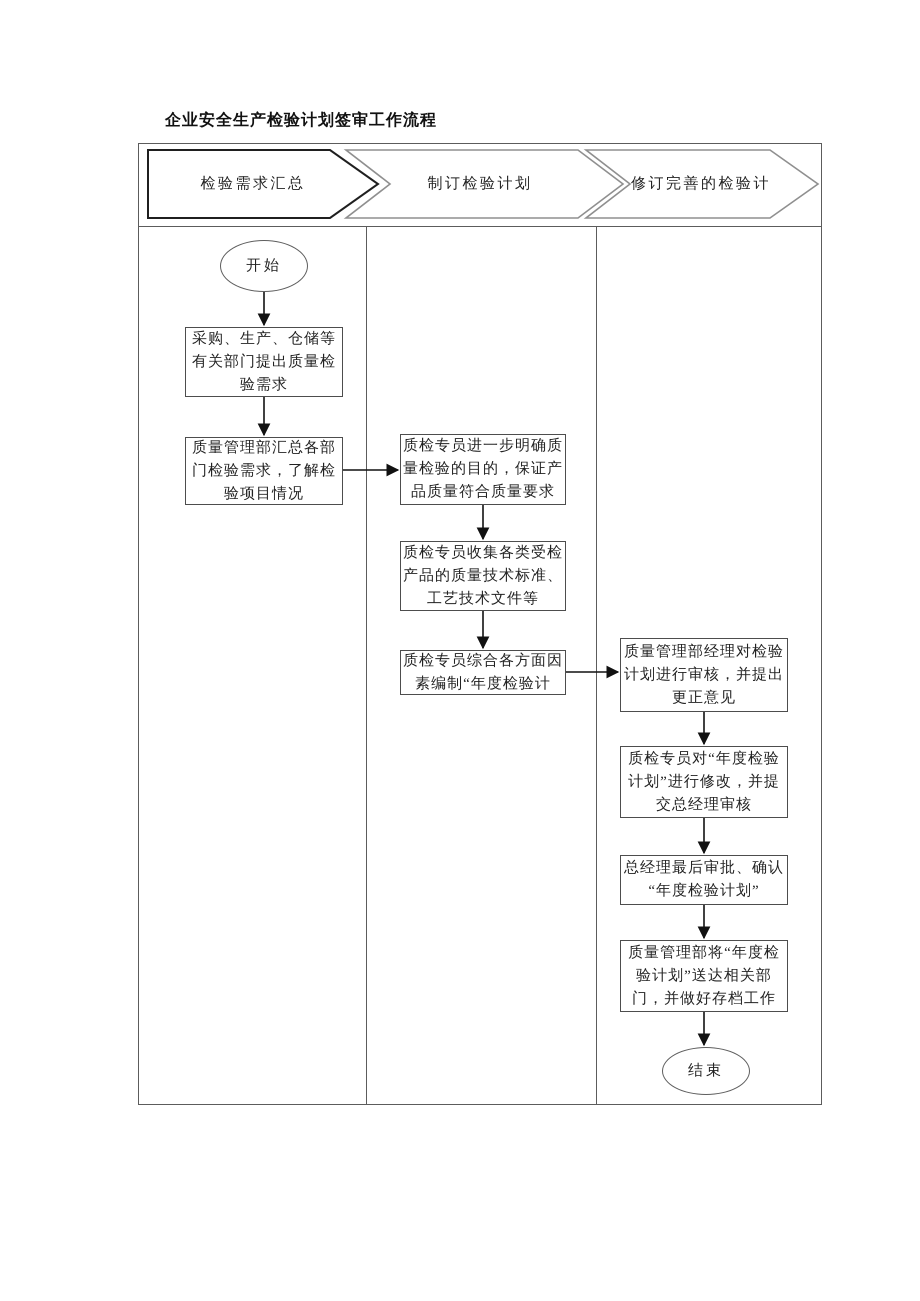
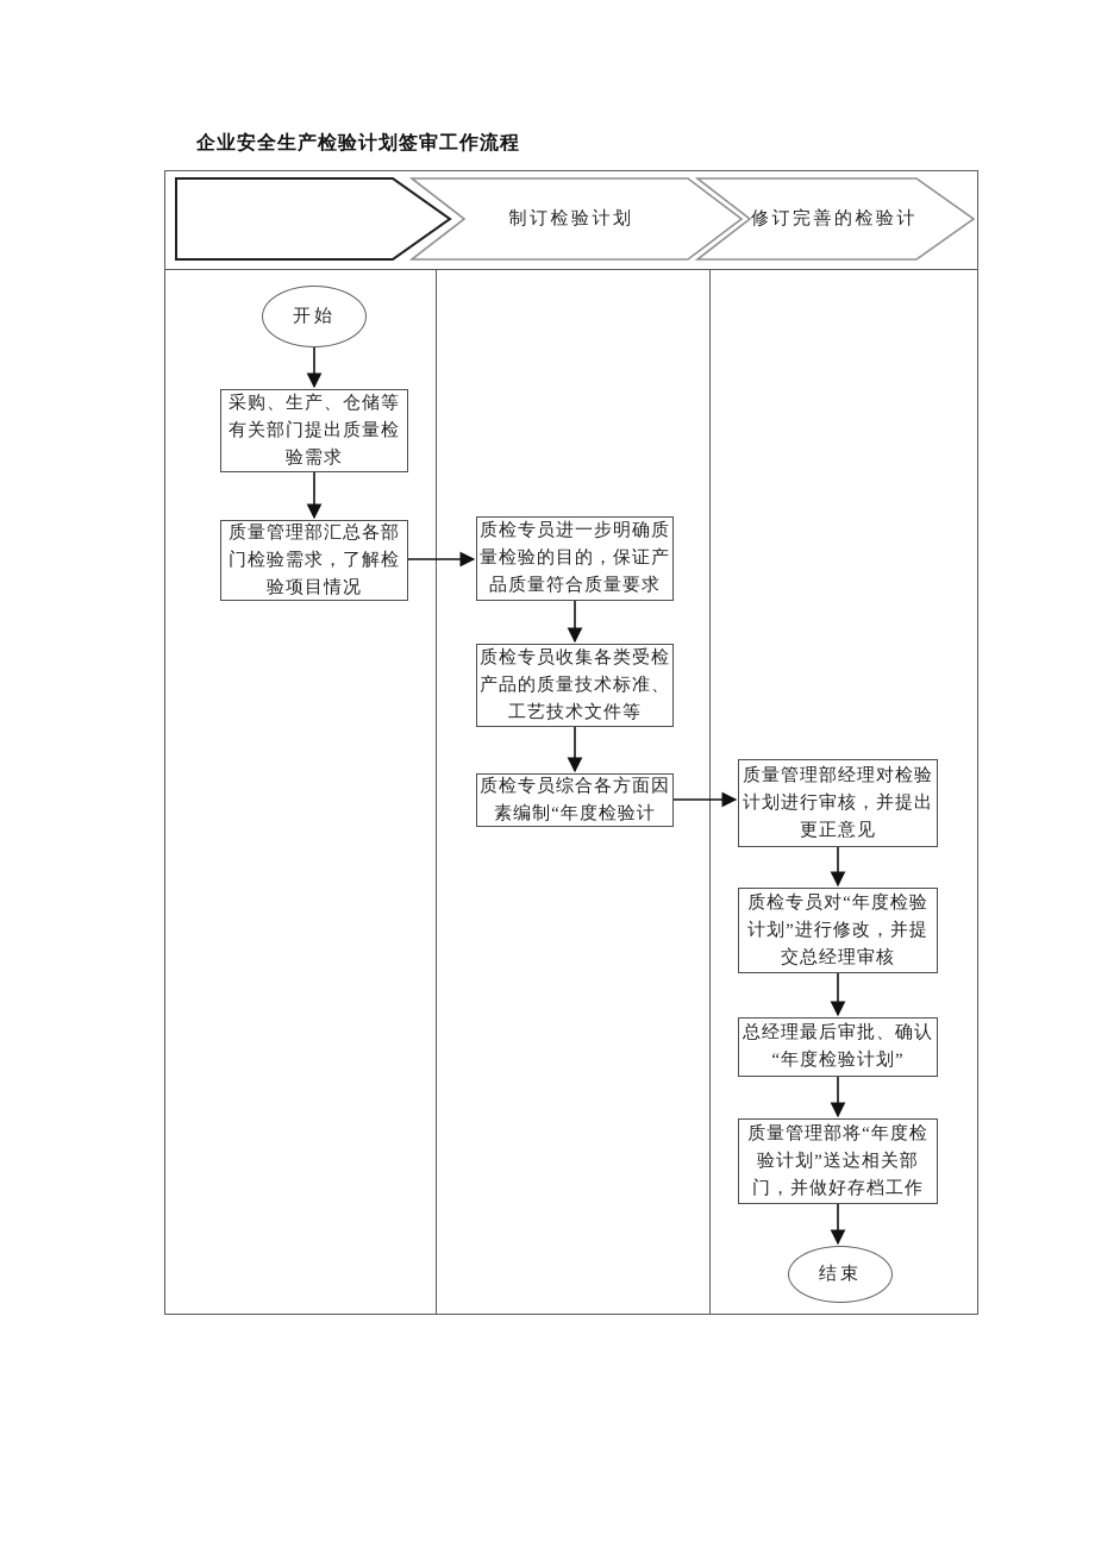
  企业安全生产检验计划签审工作流程
- 检验需求汇总
  制订检验计划
  修订完善的检验计
  开始
  采购、生产、仓储等
  有关部门提出质量检
  验需求
  质量管理部汇总各部
  门检验需求，了解检
  验项目情况
  质检专员进一步明确质
  量检验的目的，保证产
  品质量符合质量要求
  质检专员收集各类受检
  产品的质量技术标准、
  工艺技术文件等
  质检专员综合各方面因
  素编制“年度检验计
  质量管理部经理对检验
  计划进行审核，并提出
  更正意见
  质检专员对“年度检验
  计划”进行修改，并提
  交总经理审核
  总经理最后审批、确认
  “年度检验计划”
  质量管理部将“年度检
  验计划”送达相关部
  门，并做好存档工作
  结束
